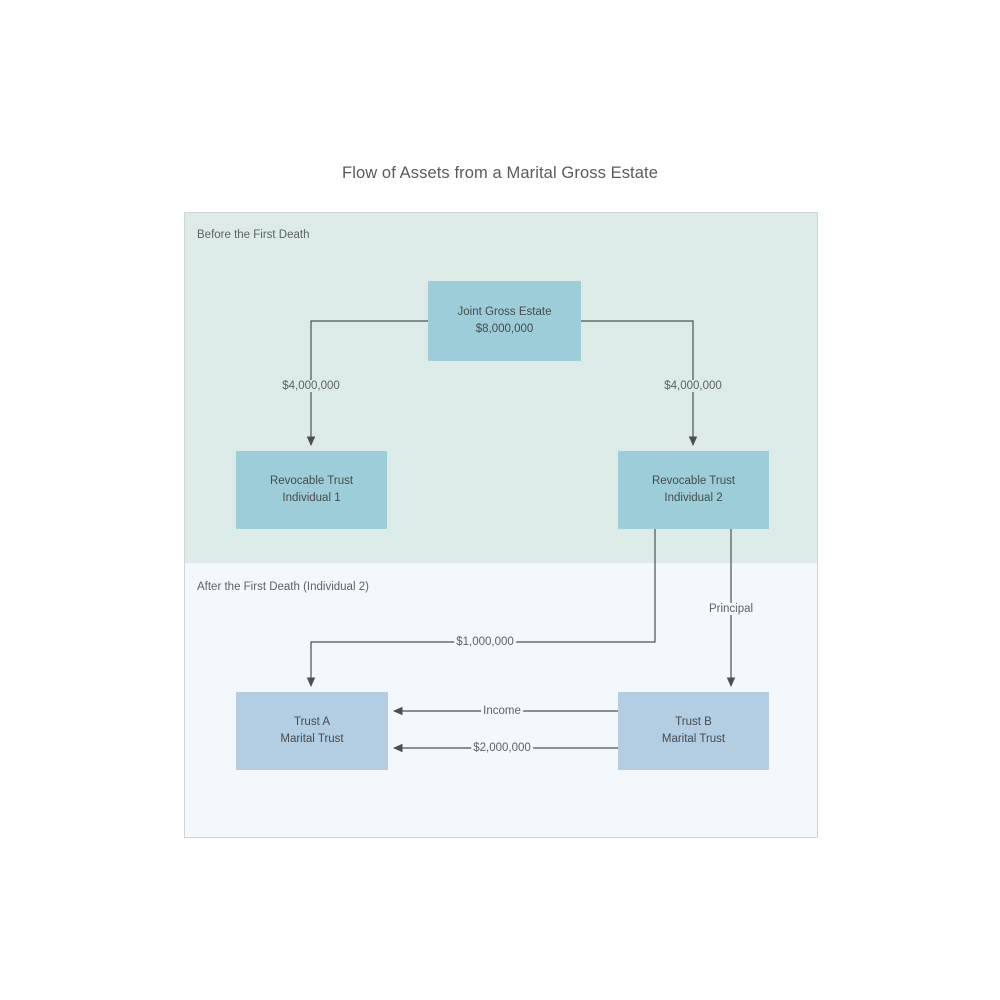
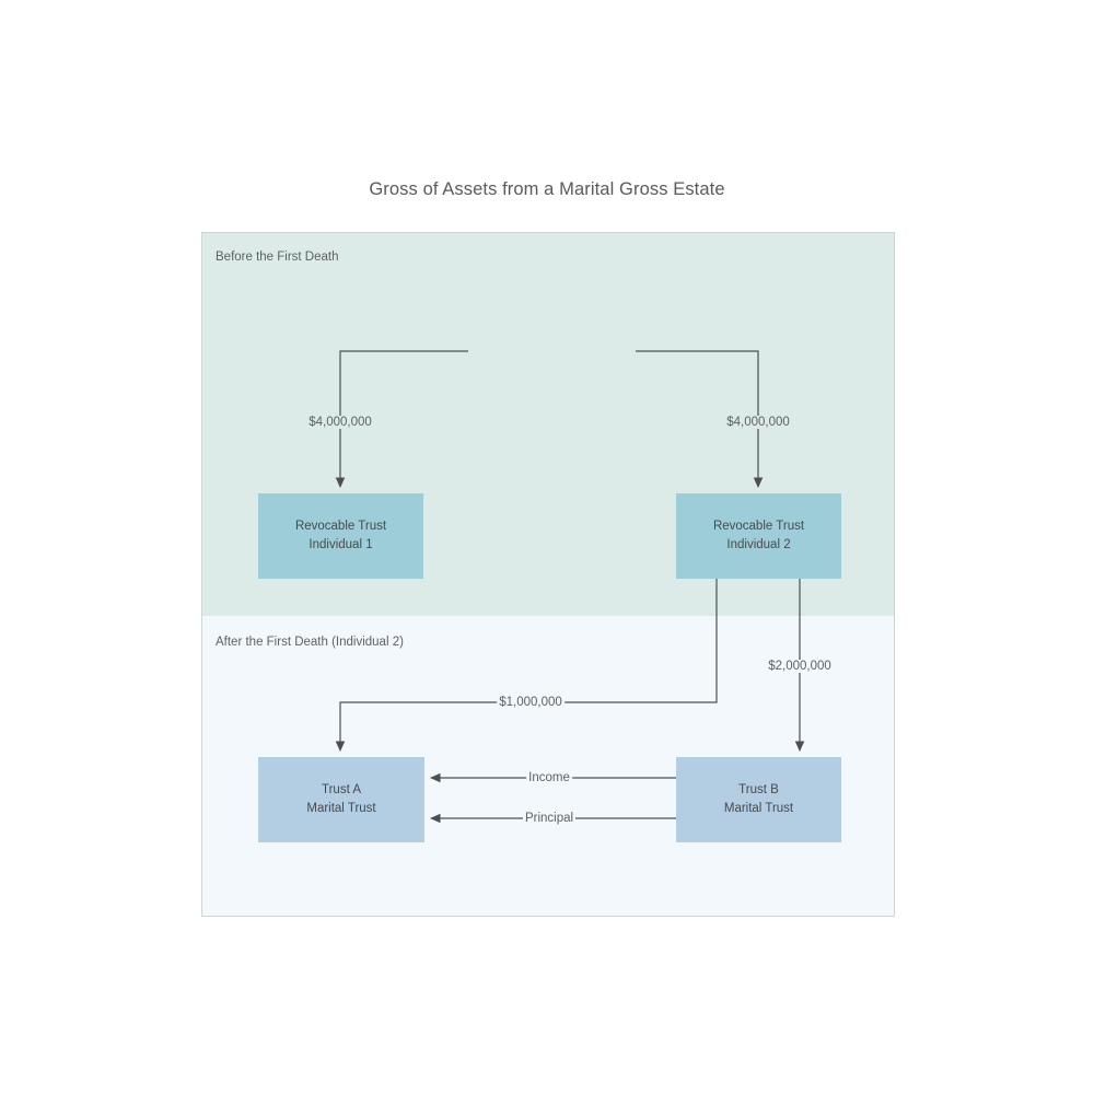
- Flow of Assets from a Marital Gross Estate
+ Gross of Assets from a Marital Gross Estate
  Before the First Death
  After the First Death (Individual 2)
  $4,000,000
  $4,000,000
  $1,000,000
- Principal
+ $2,000,000
  Income
- $2,000,000
+ Principal
- Joint Gross Estate
- $8,000,000
  Revocable Trust
  Individual 1
  Revocable Trust
  Individual 2
  Trust A
  Marital Trust
  Trust B
  Marital Trust
